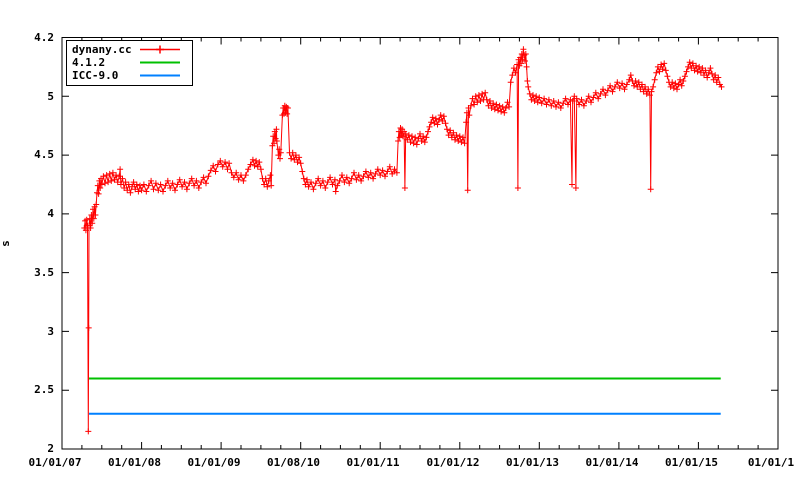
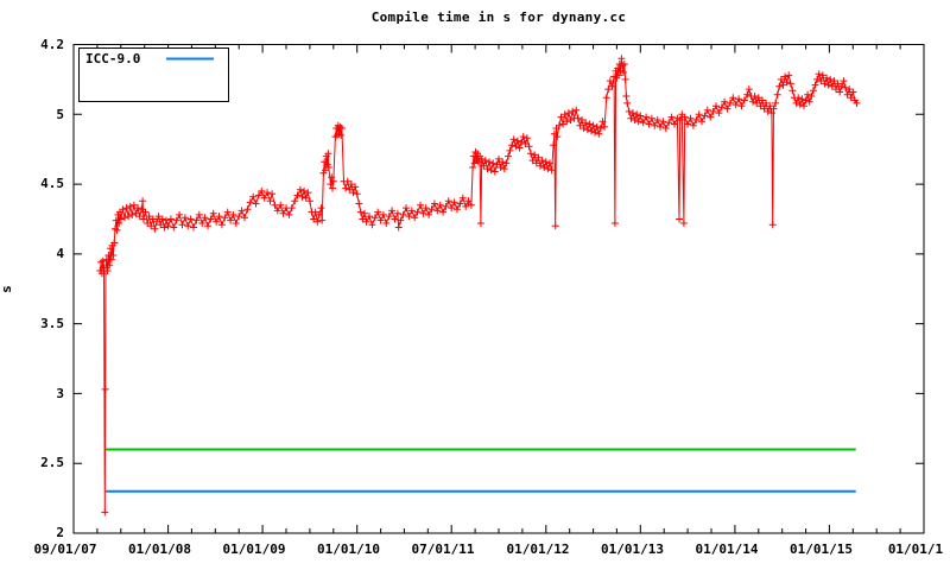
+ Compile time in s for dynany.cc
  4.2
  5
  4.5
  4
  3.5
  3
  2.5
  2
- 01/01/07
+ 09/01/07
  01/01/08
  01/01/09
- 01/08/10
+ 01/01/10
- 01/01/11
+ 07/01/11
  01/01/12
  01/01/13
  01/01/14
  01/01/15
  01/01/1
- dynany.cc
- 4.1.2
  ICC-9.0
